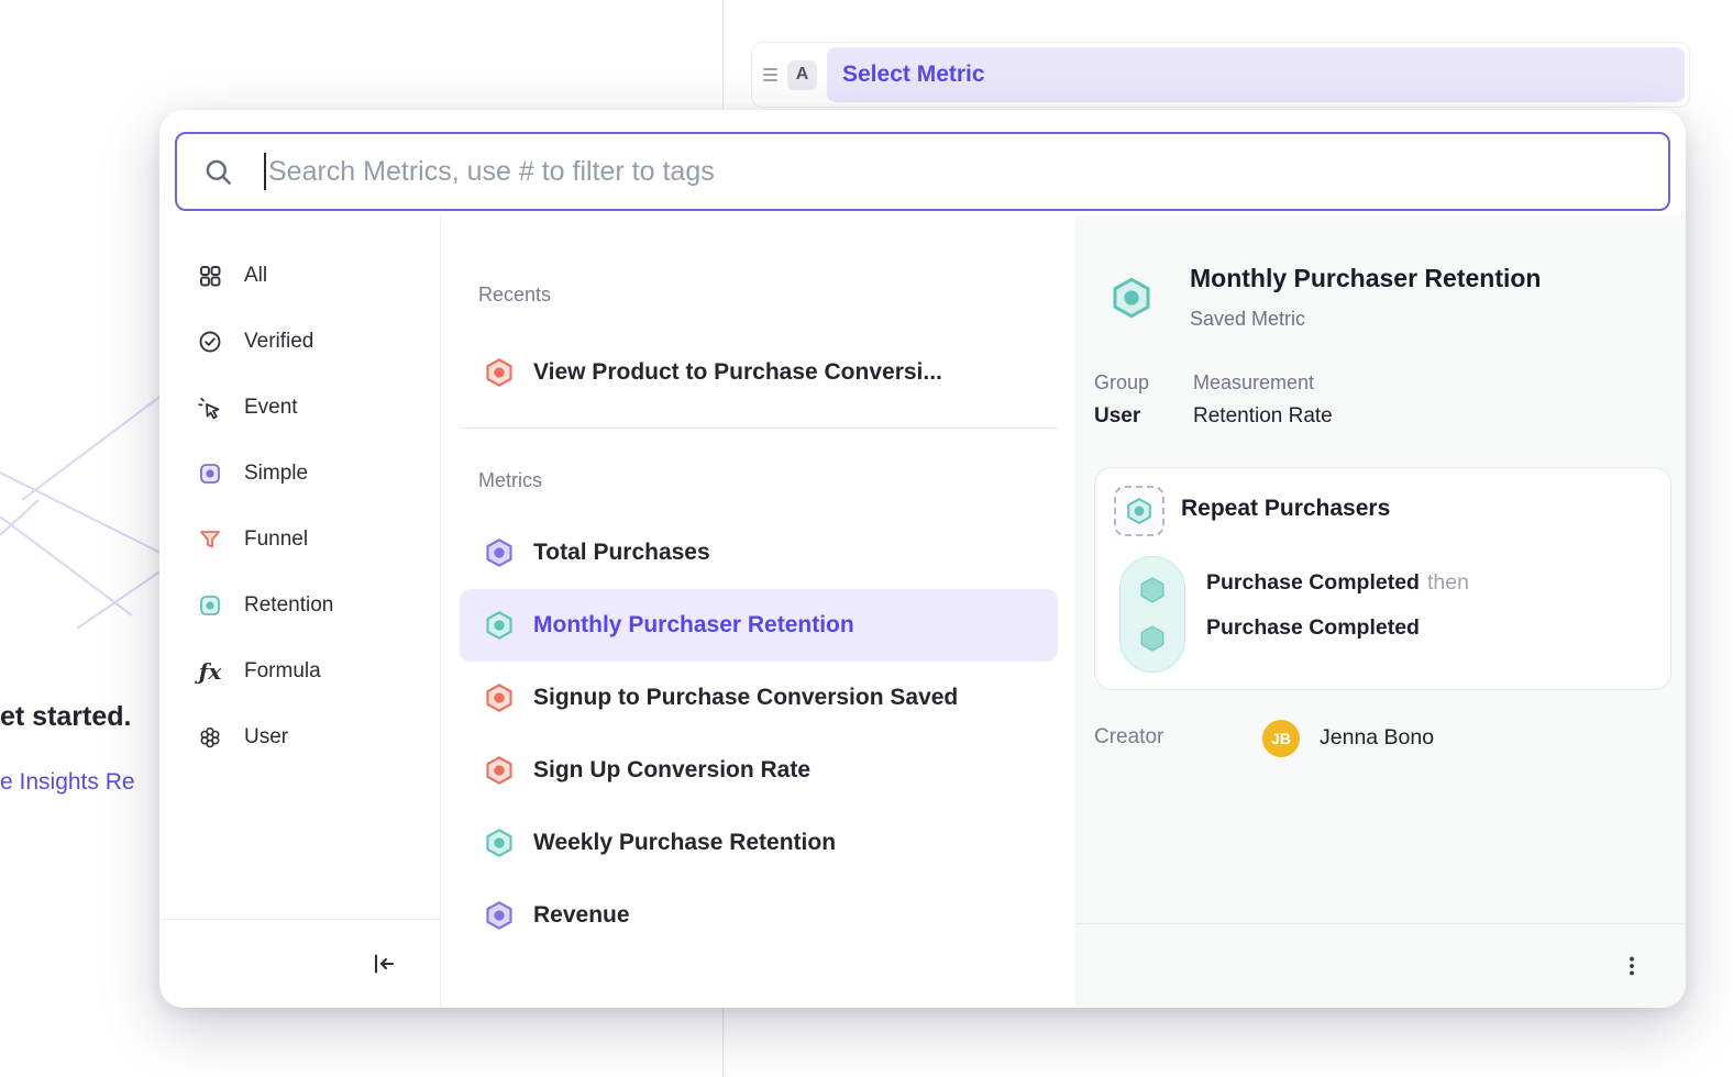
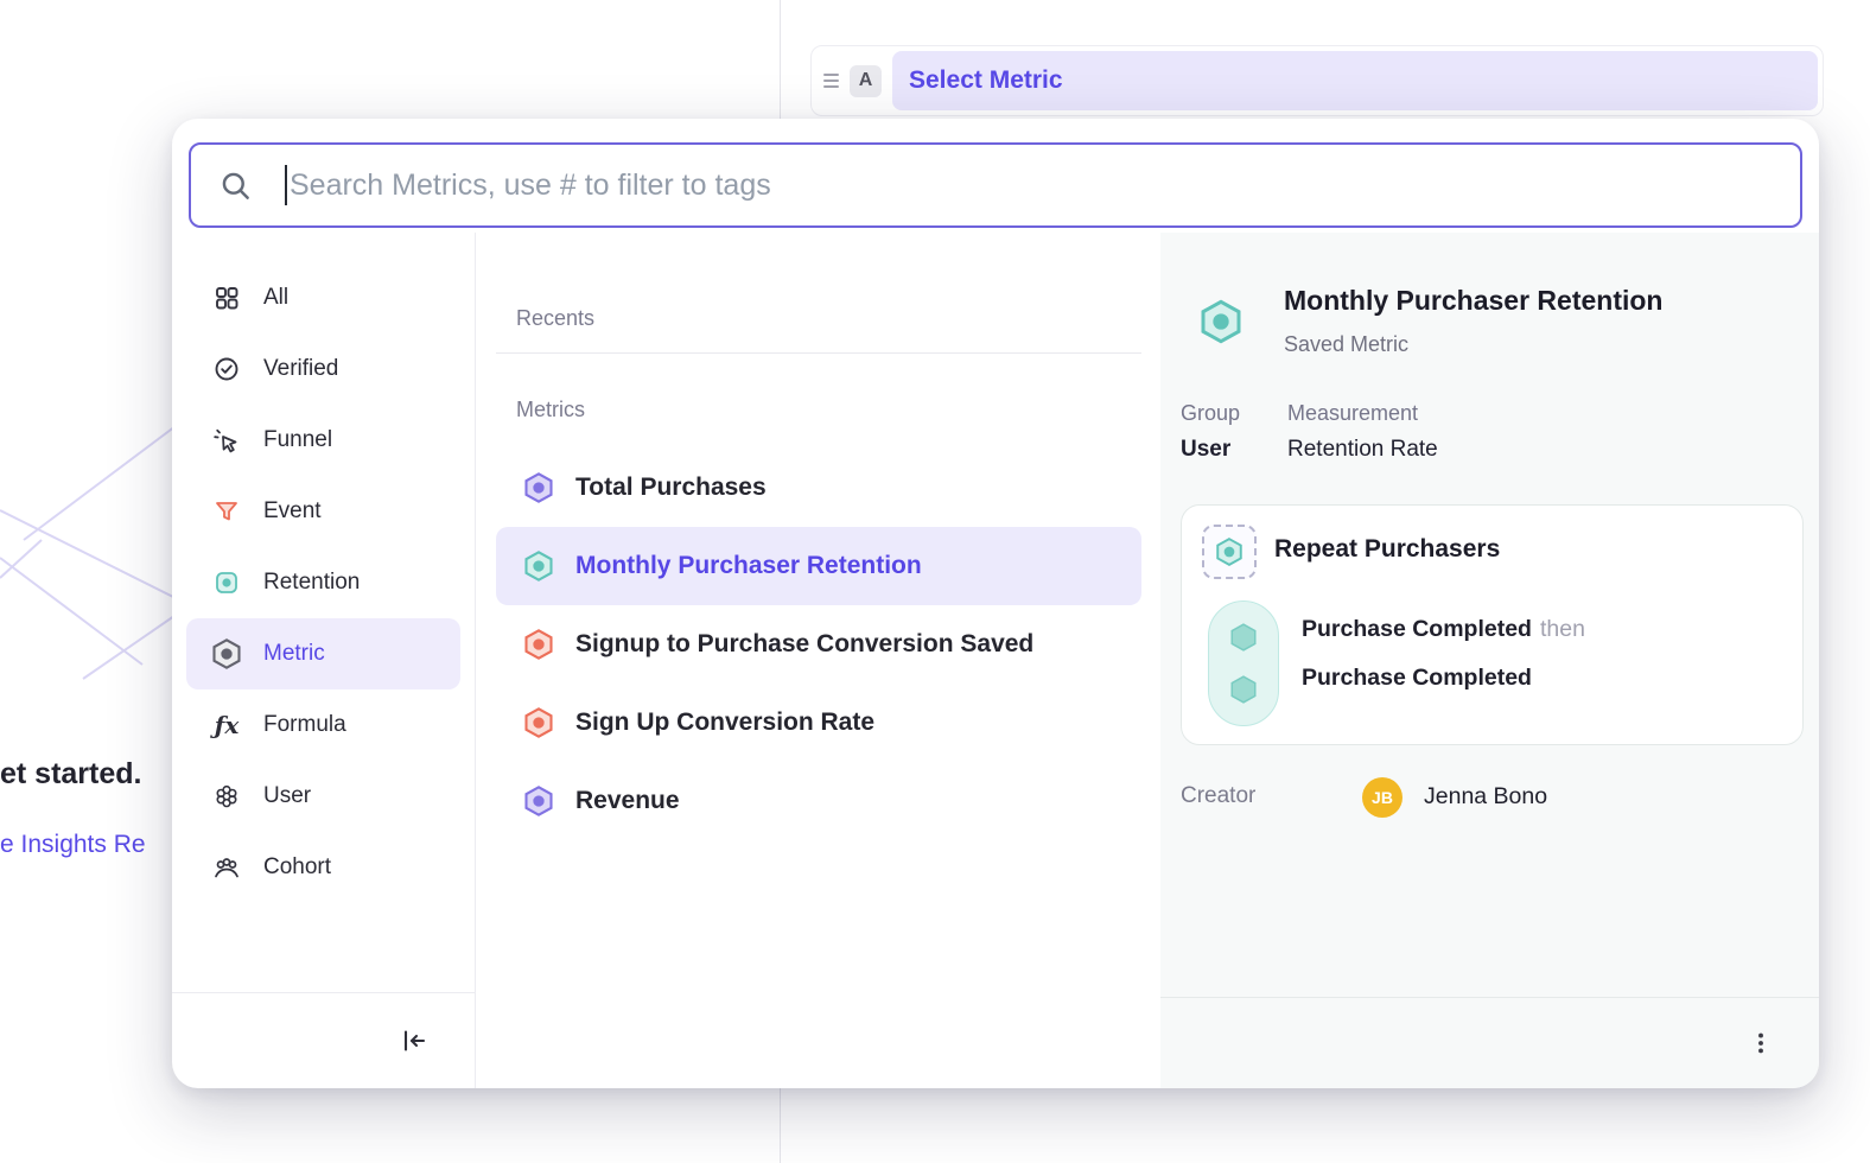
  et started.
  e Insights Re
  A
  Select Metric
  Search Metrics, use # to filter to tags
  All
  Verified
- Event
+ Funnel
- Simple
- Funnel
+ Event
  Retention
+ Metric
  ƒx
  Formula
  User
+ Cohort
  Recents
- View Product to Purchase Conversi...
  Metrics
  Total Purchases
  Monthly Purchaser Retention
  Signup to Purchase Conversion Saved
  Sign Up Conversion Rate
- Weekly Purchase Retention
  Revenue
  Monthly Purchaser Retention
  Saved Metric
  Group
  Measurement
  User
  Retention Rate
  Repeat Purchasers
  Purchase Completed then
  Purchase Completed
  Creator
  JB
  Jenna Bono
